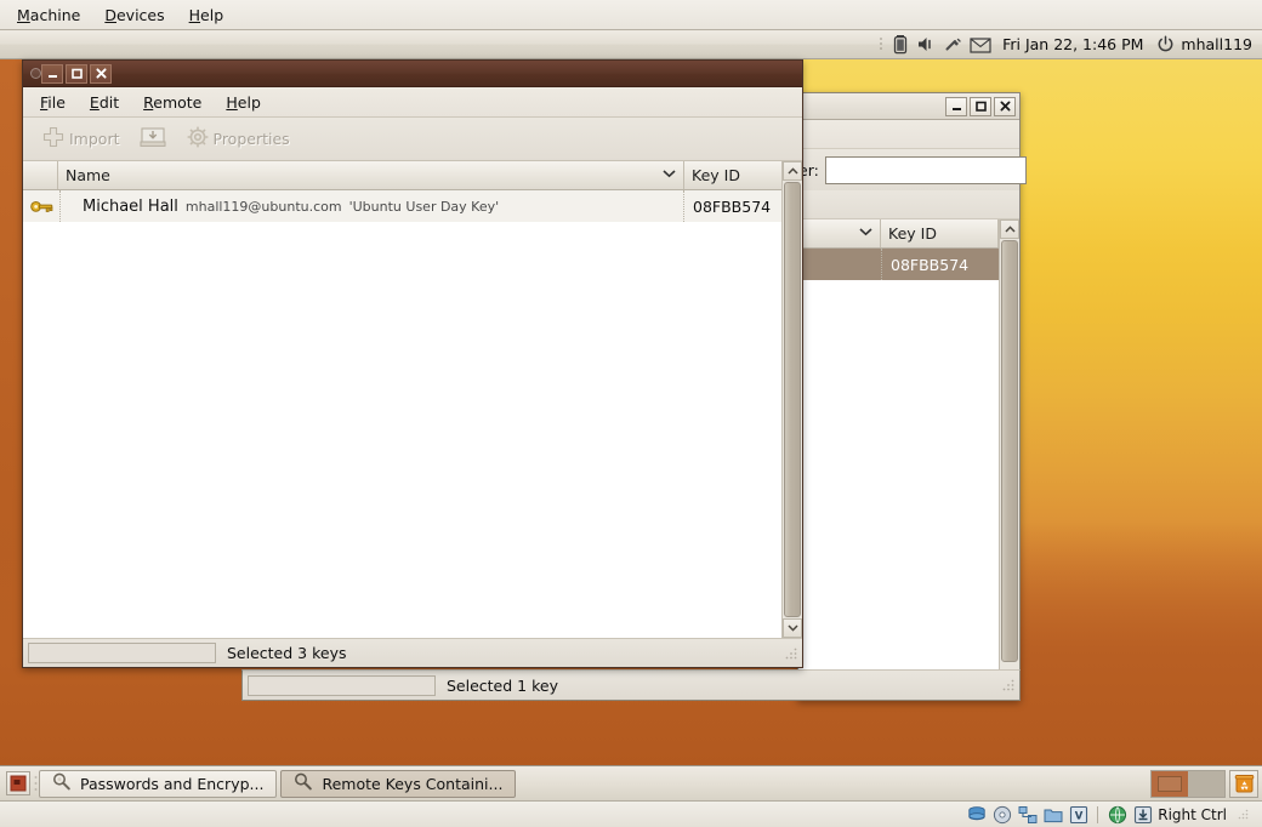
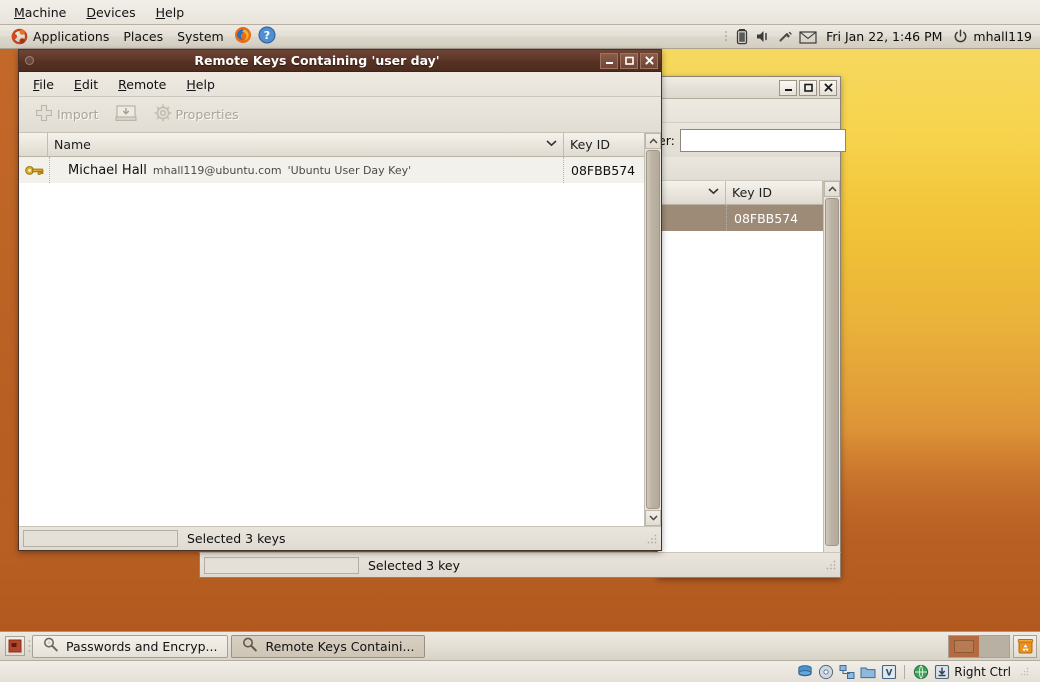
  Machine
  Devices
  Help
+ Applications
+ Places
+ System
+ ?
  Fri Jan 22, 1:46 PM
  mhall119
  Key ID
  08FBB574
- Selected 1 key
+ Selected 3 key
+ Remote Keys Containing 'user day'
  File
  Edit
  Remote
  Help
  Import
  Properties
  Name
  Key ID
  Michael Hall
  mhall119@ubuntu.com
  'Ubuntu User Day Key'
  08FBB574
  Selected 3 keys
  Passwords and Encryp...
  Remote Keys Containi...
  V
  Right Ctrl
